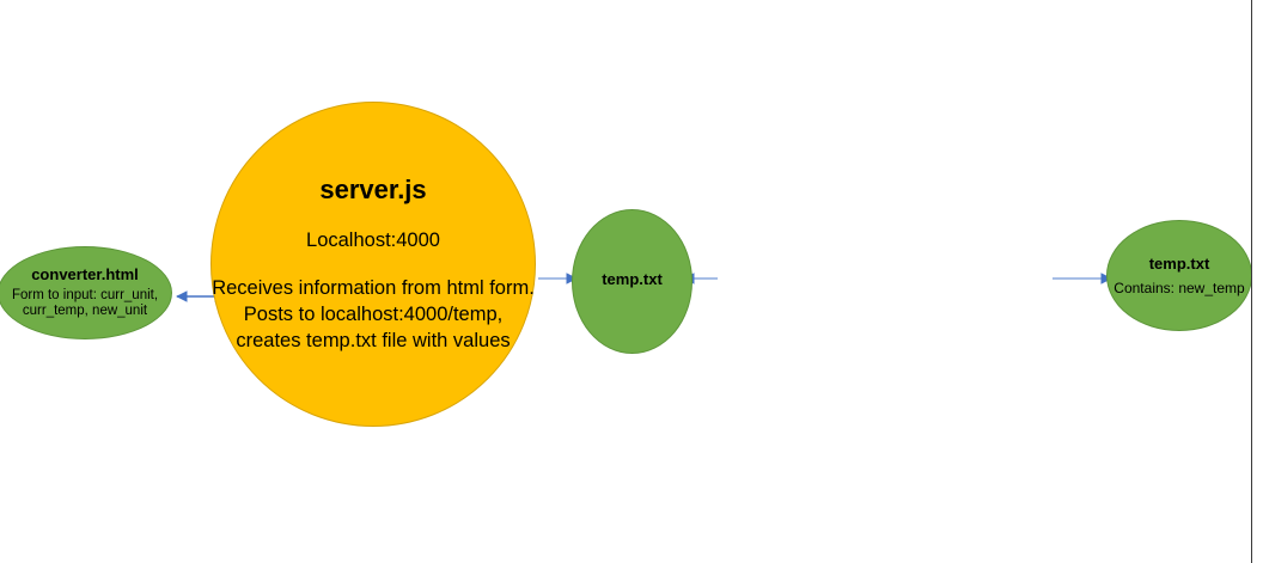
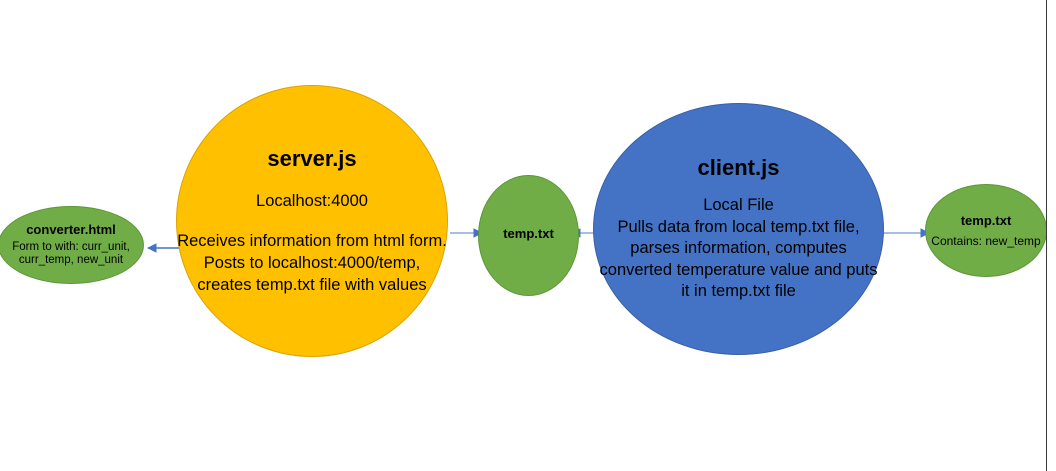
  converter.html
- Form to input: curr_unit, curr_temp, new_unit
+ Form to with: curr_unit, curr_temp, new_unit
  server.js
  Localhost:4000
  Receives information from html form. Posts to localhost:4000/temp, creates temp.txt file with values
  temp.txt
+ client.js
+ Local File
+ Pulls data from local temp.txt file, parses information, computes converted temperature value and puts it in temp.txt file
  temp.txt
  Contains: new_temp
